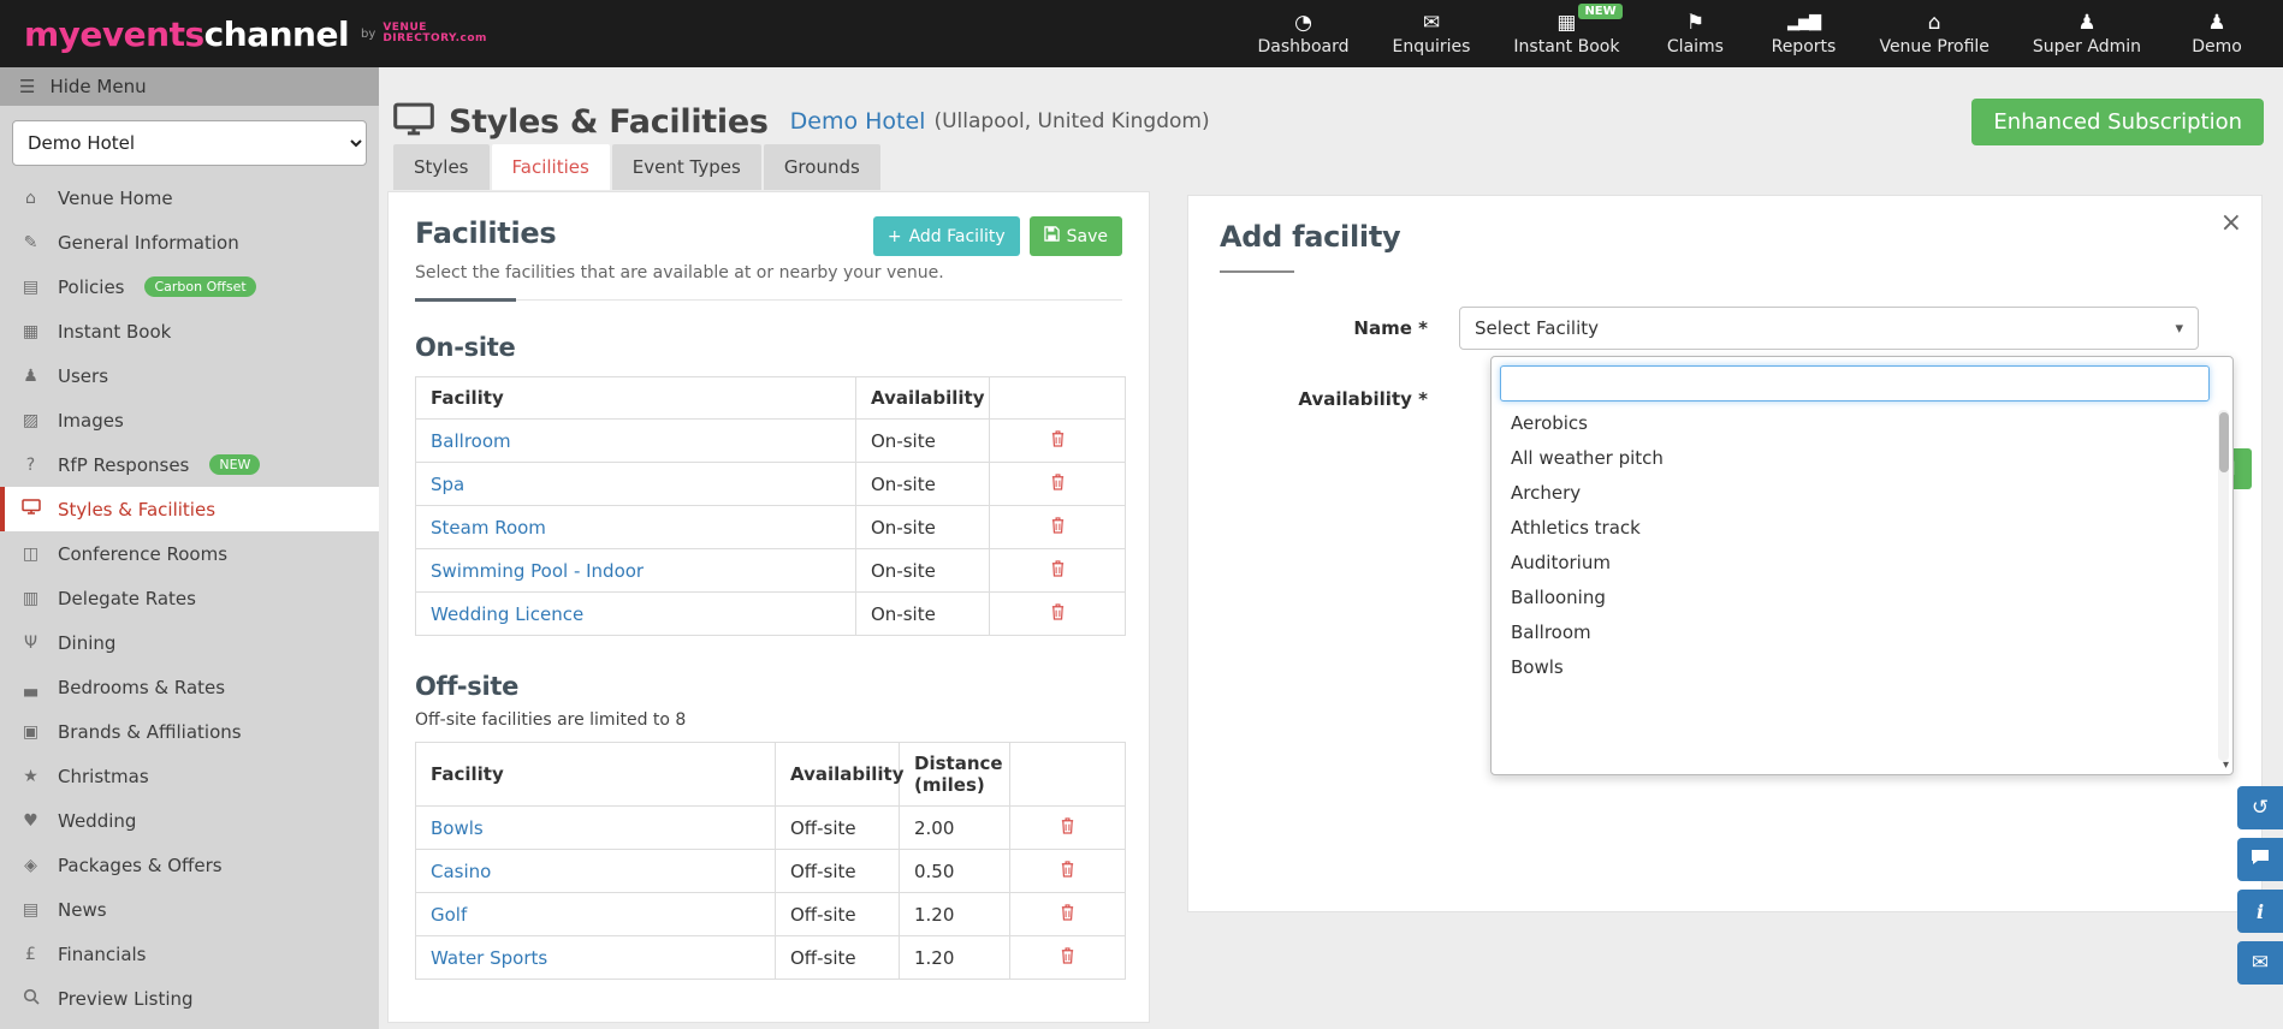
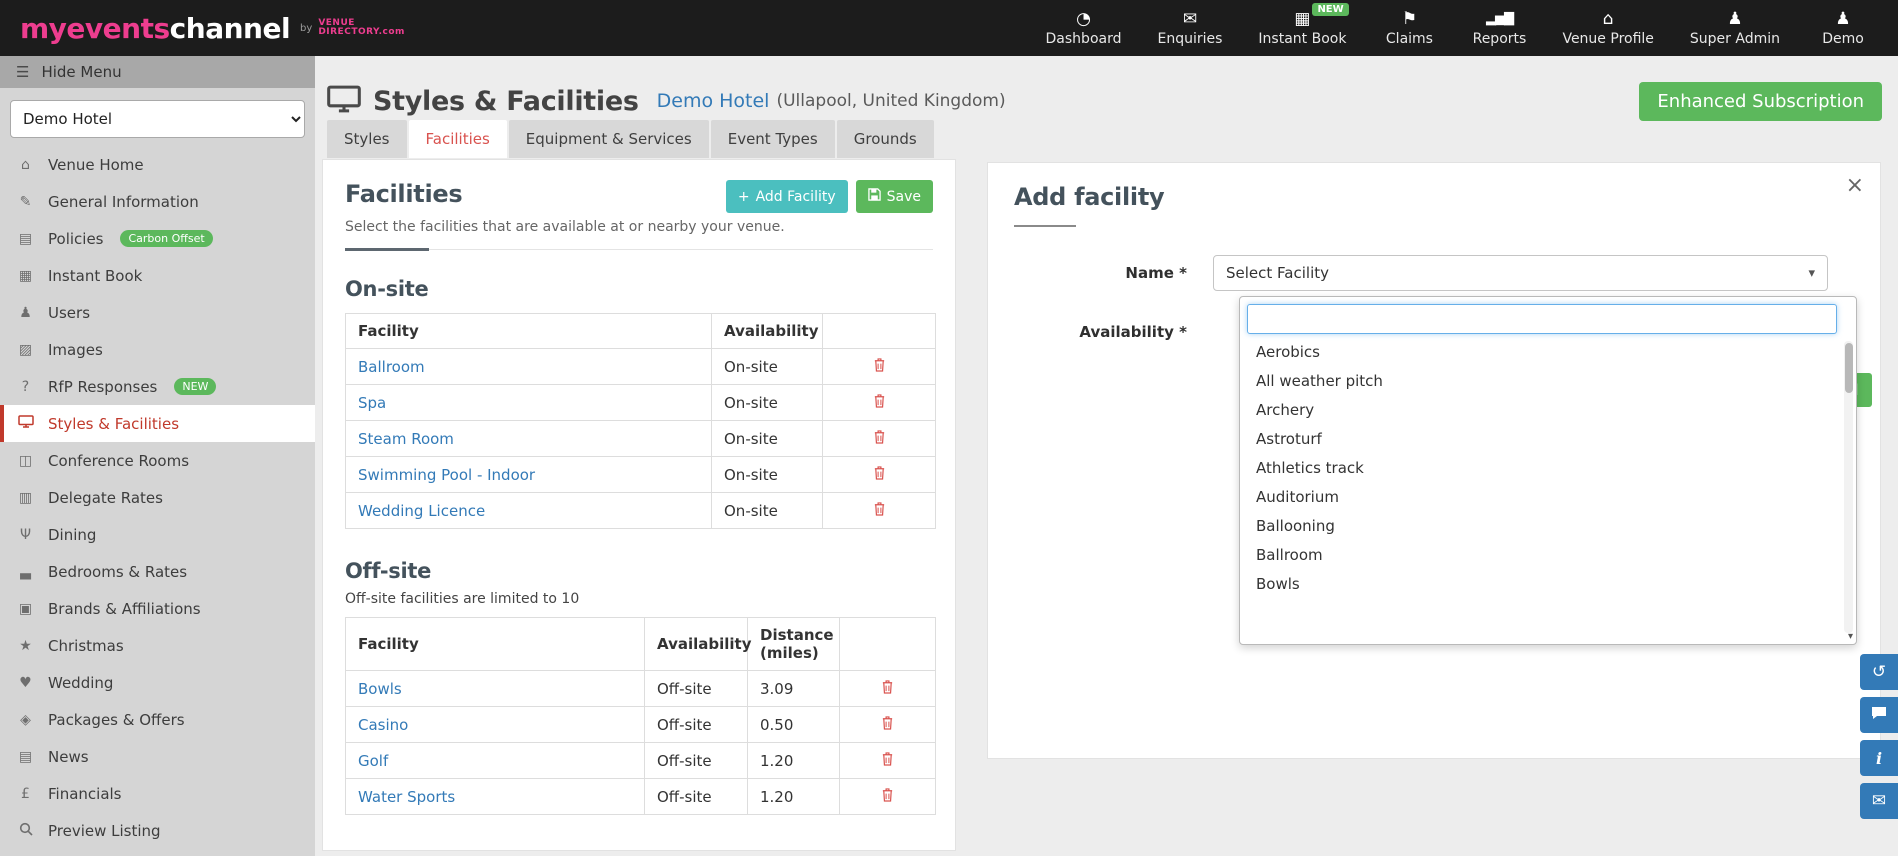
  myevents
  channel
  by
  VENUE
  DIRECTORY.com
  ◔
  Dashboard
  ✉
  Enquiries
  NEW
  ▦
  Instant Book
  ⚑
  Claims
  ▂▅▇
  Reports
  ⌂
  Venue Profile
  ♟
  Super Admin
  ♟
  Demo
  ☰
  Hide Menu
  Demo Hotel
  ⌂
  Venue Home
  ✎
  General Information
  ▤
  Policies
  Carbon Offset
  ▦
  Instant Book
  ♟
  Users
  ▨
  Images
  ?
  RfP Responses
  NEW
  Styles & Facilities
  ◫
  Conference Rooms
  ▥
  Delegate Rates
  Ψ
  Dining
  ▃
  Bedrooms & Rates
  ▣
  Brands & Affiliations
  ★
  Christmas
  ♥
  Wedding
  ◈
  Packages & Offers
  ▤
  News
  £
  Financials
  Preview Listing
  Styles & Facilities
  Demo Hotel
  (Ullapool, United Kingdom)
  Enhanced Subscription
  Styles
  Facilities
+ Equipment & Services
  Event Types
  Grounds
  Facilities
  +
  Add Facility
  Save
  Select the facilities that are available at or nearby your venue.
  On-site
  Facility	Availability
  Ballroom	On-site
  Spa	On-site
  Steam Room	On-site
  Swimming Pool - Indoor	On-site
  Wedding Licence	On-site
  Off-site
- Off-site facilities are limited to 8
+ Off-site facilities are limited to 10
  Facility	Availability	Distance (miles)
- Bowls	Off-site	2.00
+ Bowls	Off-site	3.09
  Casino	Off-site	0.50
  Golf	Off-site	1.20
  Water Sports	Off-site	1.20
  ×
  Add facility
  Name *
  Select Facility
  ▾
  Availability *
  Aerobics
  All weather pitch
  Archery
+ Astroturf
  Athletics track
  Auditorium
  Ballooning
  Ballroom
  Bowls
  ▾
  ↺
  i
  ✉
